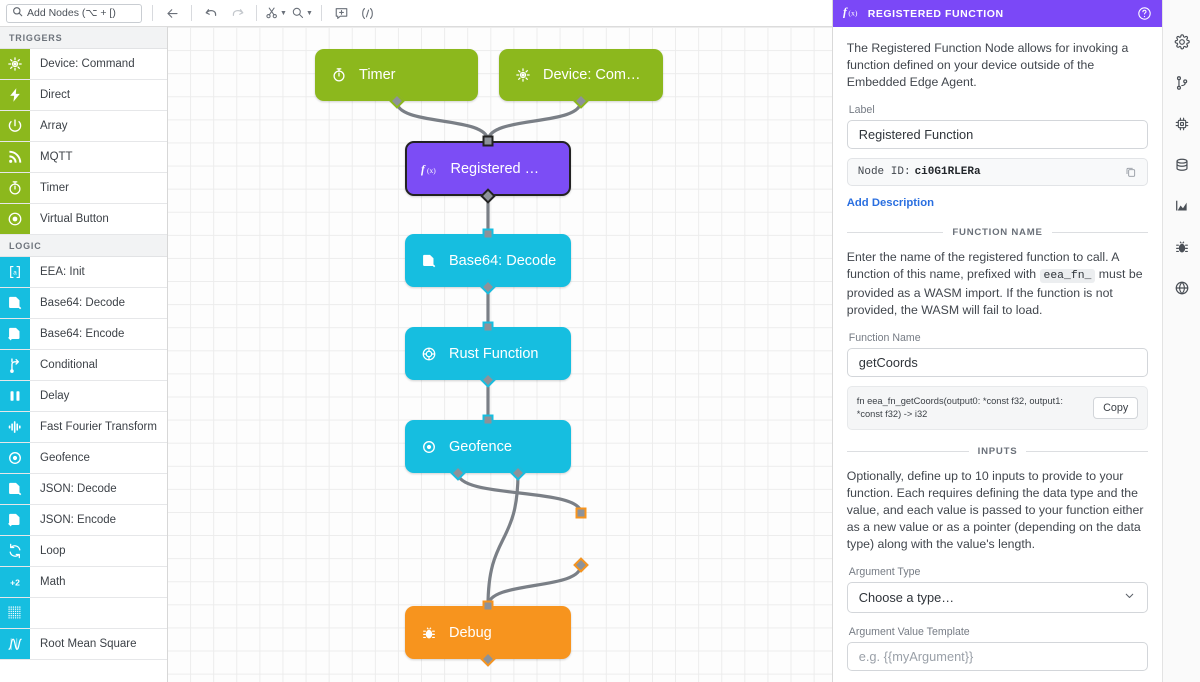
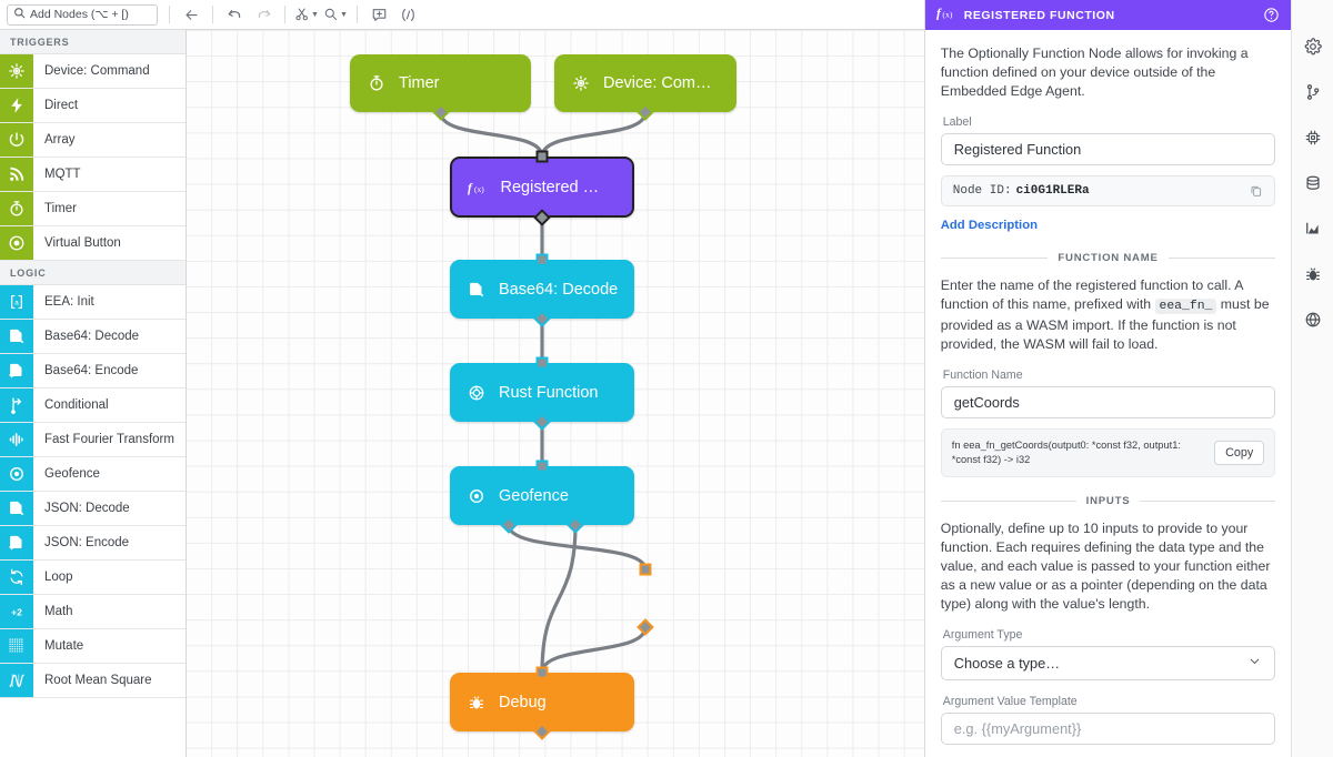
  Add Nodes (⌥ + [)
  TRIGGERS
  Device: Command
  Direct
  Array
  MQTT
  Timer
  Virtual Button
  LOGIC
  EEA: Init
  Base64: Decode
  Base64: Encode
  Conditional
- Delay
  Fast Fourier Transform
  Geofence
  JSON: Decode
  JSON: Encode
  Loop
  +2
  Math
+ Mutate
  Root Mean Square
  Timer
  Device: Com…
  f
  (x)
  Registered …
  Base64: Decode
  Rust Function
  Geofence
  Debug
  f
  (x)
  REGISTERED FUNCTION
- The Registered Function Node allows for invoking a function defined on your device outside of the Embedded Edge Agent.
+ The Optionally Function Node allows for invoking a function defined on your device outside of the Embedded Edge Agent.
  Label
  Registered Function
  Node ID:
  ci0G1RLERa
  Add Description
  FUNCTION NAME
  Enter the name of the registered function to call. A function of this name, prefixed with eea_fn_ must be provided as a WASM import. If the function is not provided, the WASM will fail to load.
  Function Name
  getCoords
  fn eea_fn_getCoords(output0: *const f32, output1: *const f32) -> i32
  Copy
  INPUTS
  Optionally, define up to 10 inputs to provide to your function. Each requires defining the data type and the value, and each value is passed to your function either as a new value or as a pointer (depending on the data type) along with the value's length.
  Argument Type
  Choose a type…
  Argument Value Template
  e.g. {{myArgument}}
